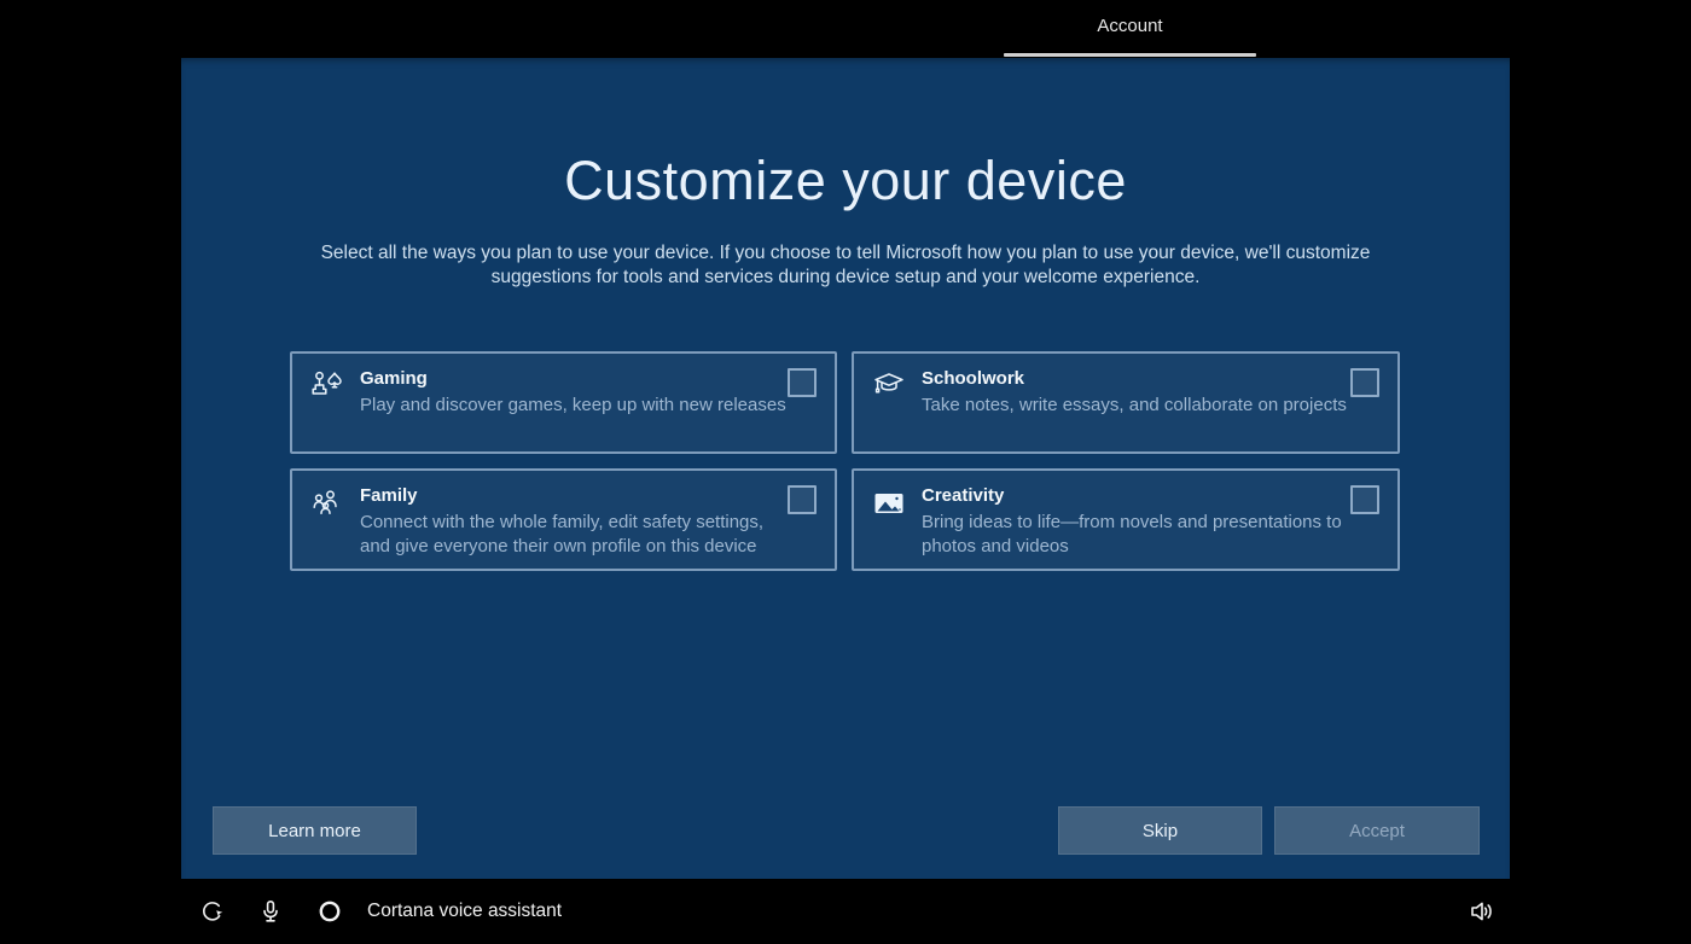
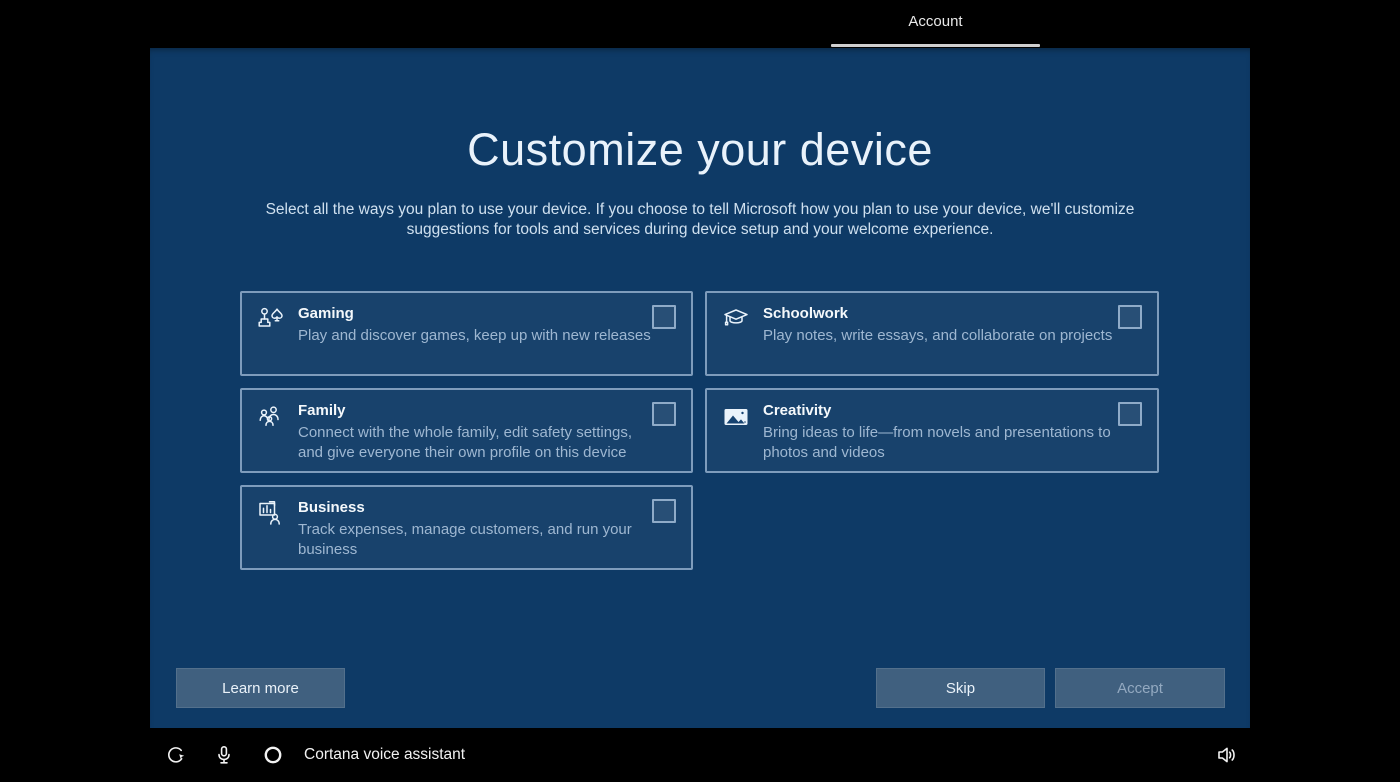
  Account
  Customize your device
  Select all the ways you plan to use your device. If you choose to tell Microsoft how you plan to use your device, we'll customize suggestions for tools and services during device setup and your welcome experience.
  Gaming
  Play and discover games, keep up with new releases
  Schoolwork
- Take notes, write essays, and collaborate on projects
+ Play notes, write essays, and collaborate on projects
  Family
  Connect with the whole family, edit safety settings, and give everyone their own profile on this device
  Creativity
  Bring ideas to life—from novels and presentations to photos and videos
+ Business
+ Track expenses, manage customers, and run your business
  Learn more
  Skip
  Accept
  Cortana voice assistant
